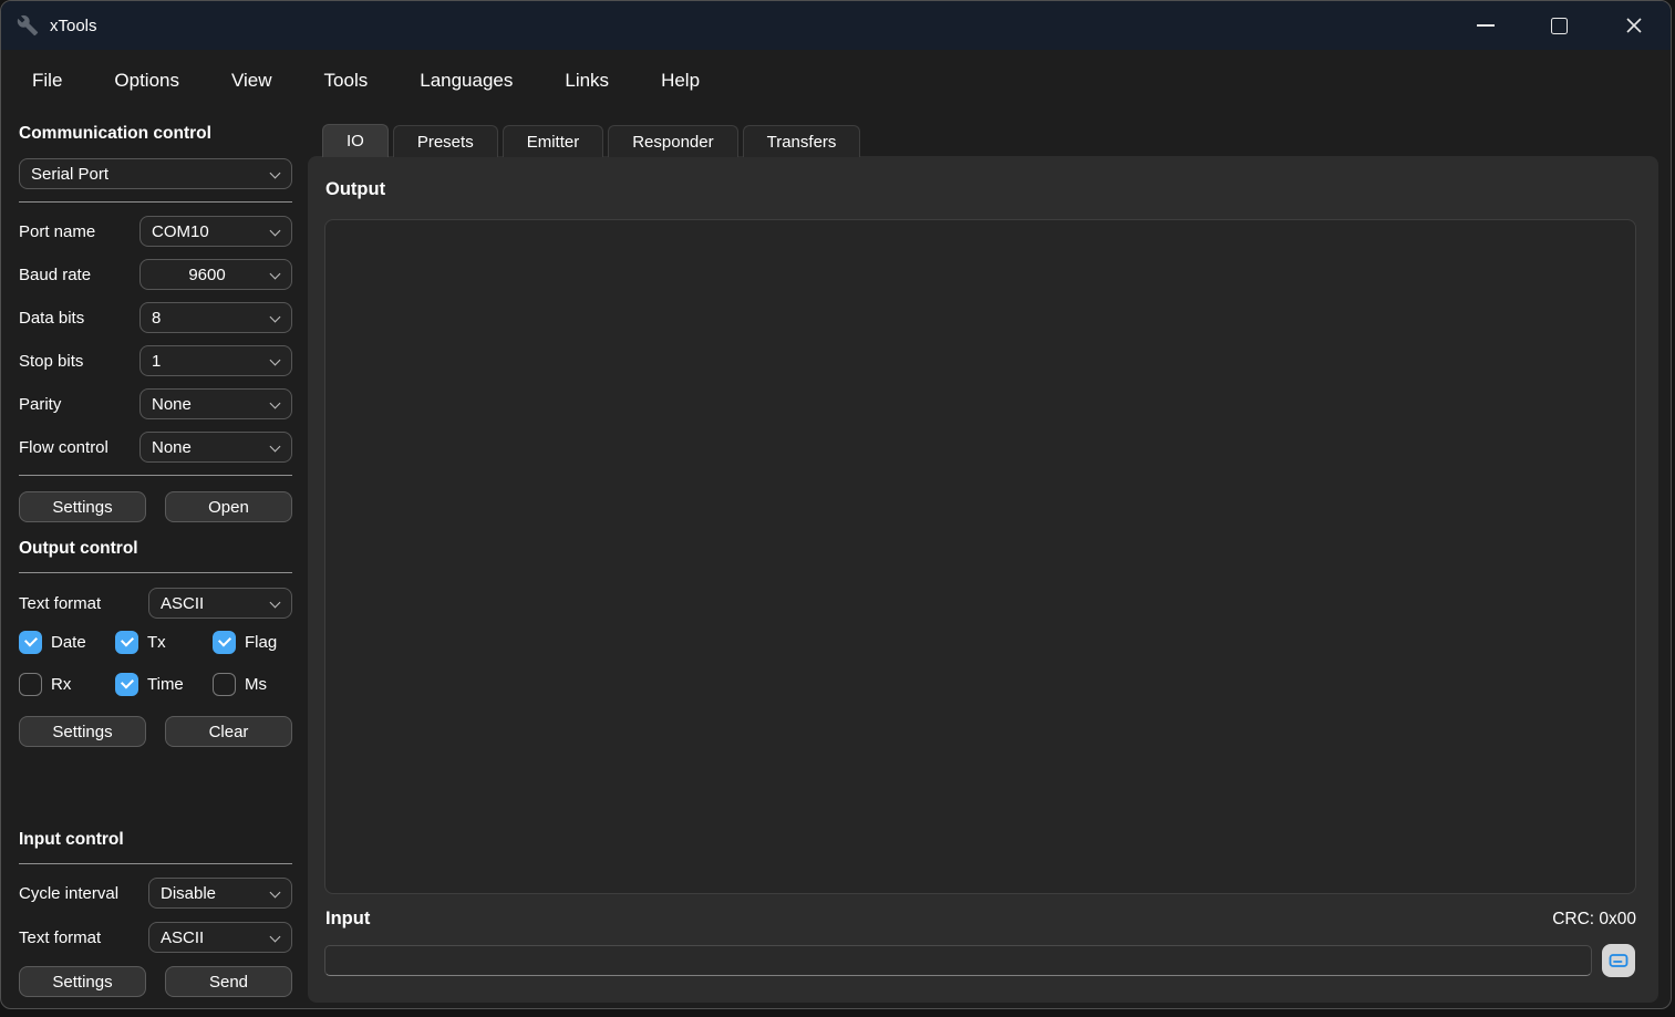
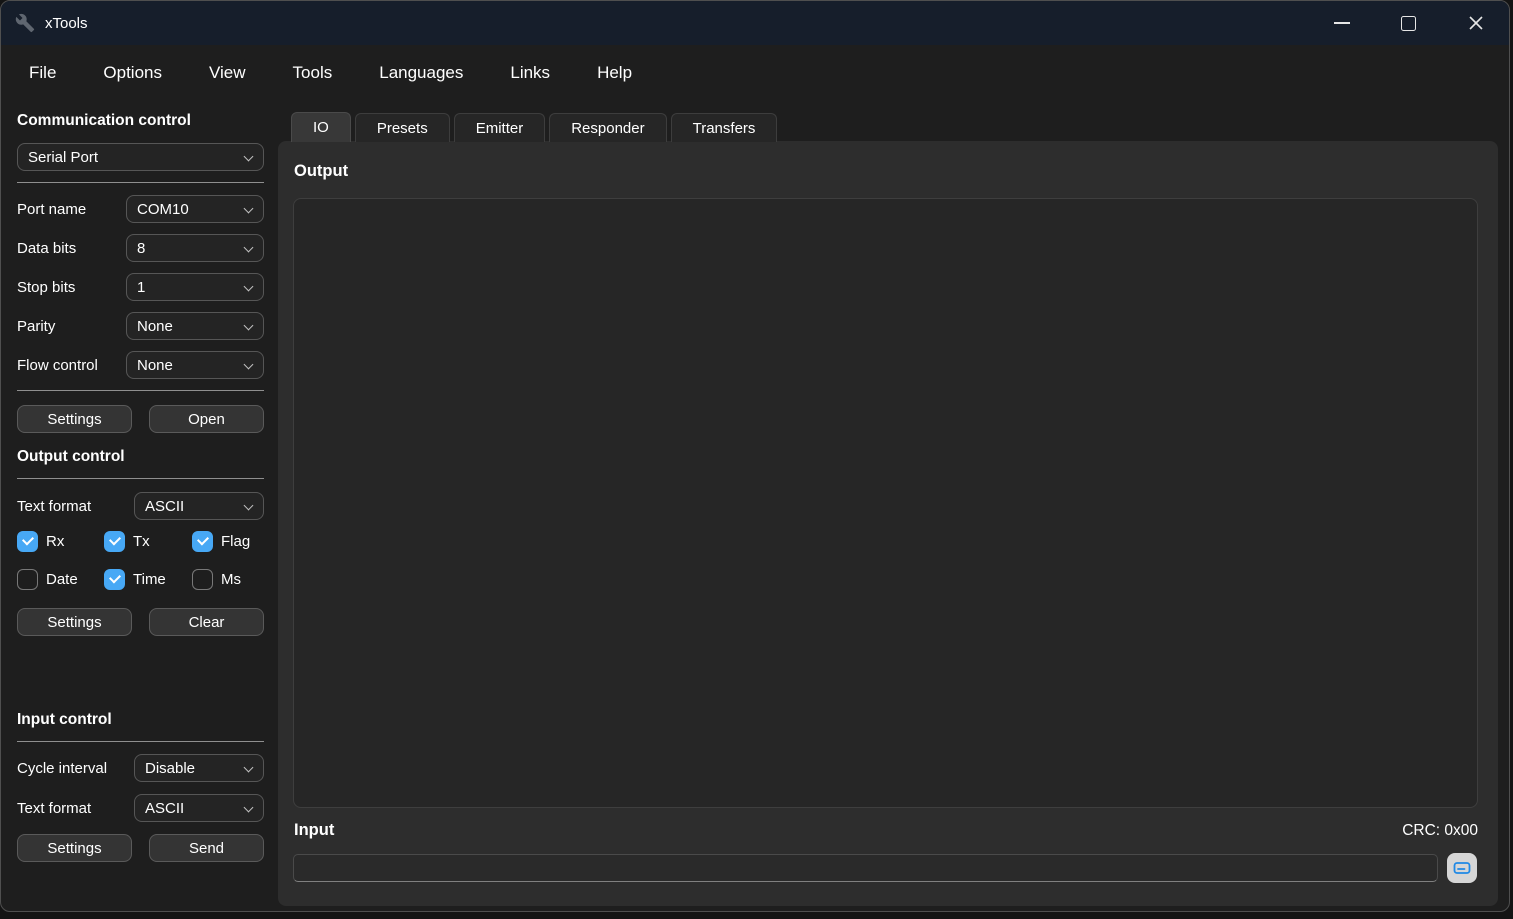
  xTools
  File
  Options
  View
  Tools
  Languages
  Links
  Help
  Communication control
  Serial Port
  Port name
  COM10
- Baud rate
- 9600
  Data bits
  8
  Stop bits
  1
  Parity
  None
  Flow control
  None
  Settings
  Open
  Output control
  Text format
  ASCII
- Date
+ Rx
  Tx
  Flag
- Rx
+ Date
  Time
  Ms
  Settings
  Clear
  Input control
  Cycle interval
  Disable
  Text format
  ASCII
  Settings
  Send
  IO
  Presets
  Emitter
  Responder
  Transfers
  Output
  Input
  CRC: 0x00
